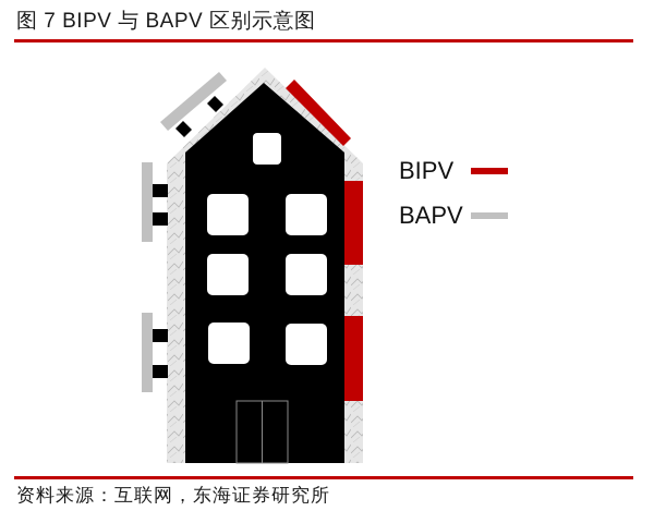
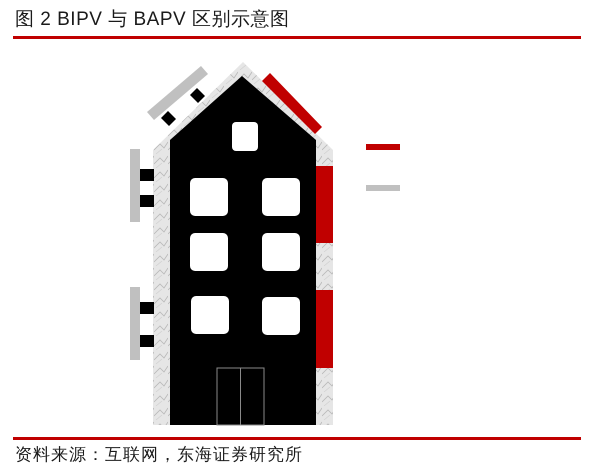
- 图 7 BIPV 与 BAPV 区别示意图
+ 图 2 BIPV 与 BAPV 区别示意图
- BIPV
- BAPV
  资料来源：互联网，东海证券研究所
